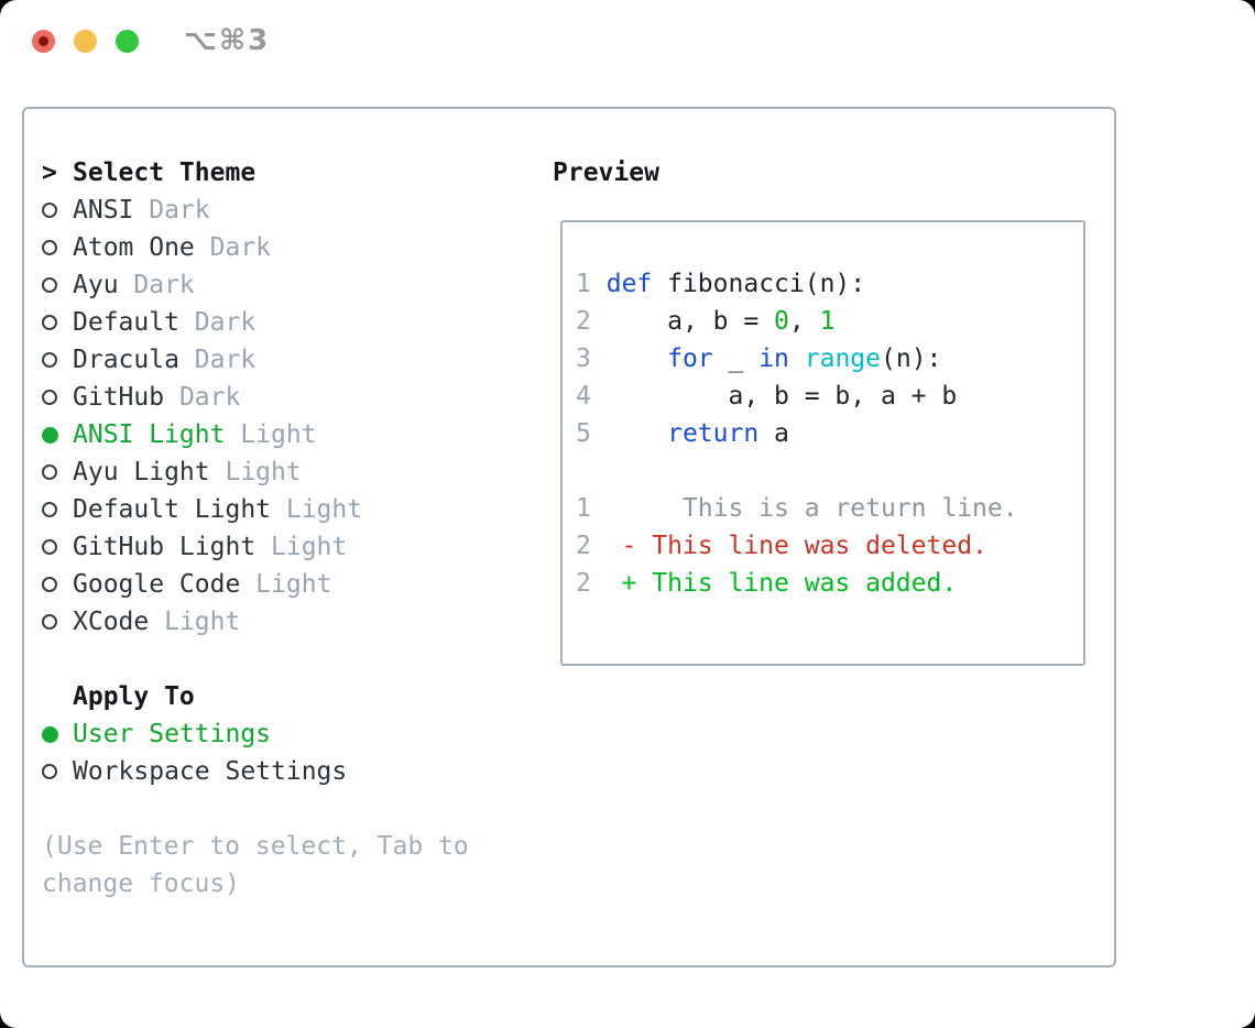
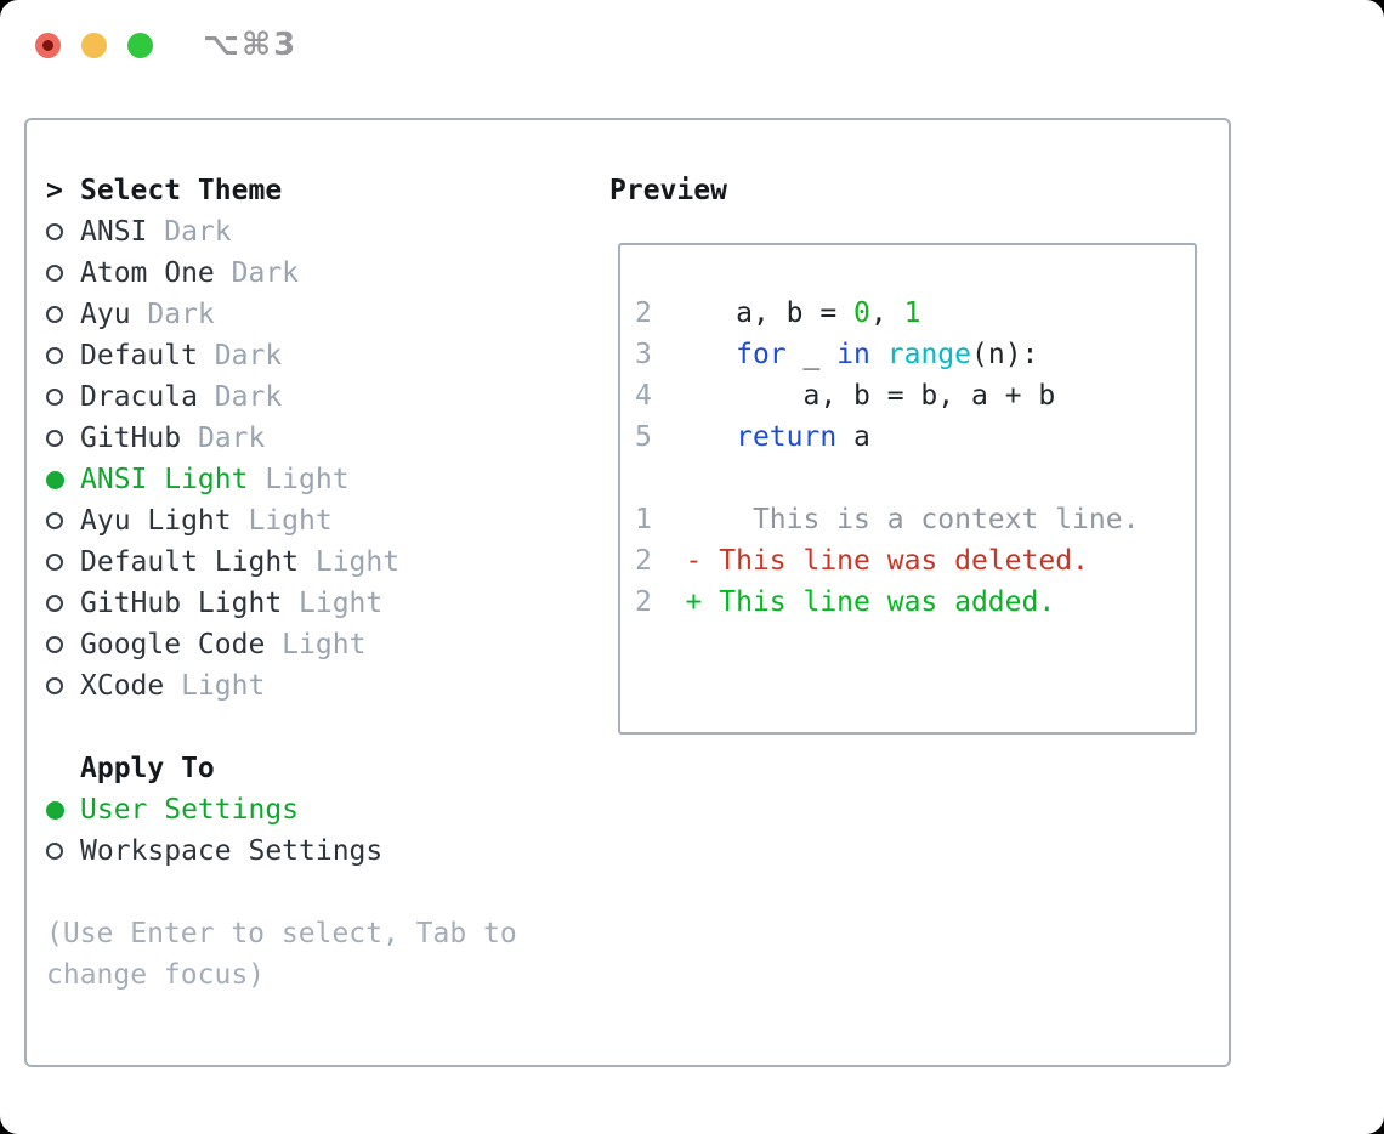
  ⌥⌘3
  >
  Select Theme
  ANSI
  Dark
  Atom One
  Dark
  Ayu
  Dark
  Default
  Dark
  Dracula
  Dark
  GitHub
  Dark
  ANSI Light
  Light
  Ayu Light
  Light
  Default Light
  Light
  GitHub Light
  Light
  Google Code
  Light
  XCode
  Light
  Apply To
  User Settings
  Workspace Settings
  (Use Enter to select, Tab to
  change focus)
  Preview
- 1 def fibonacci(n):
  2 a, b = 0, 1
  3 for _ in range(n):
  4 a, b = b, a + b
  5 return a
- 1 This is a return line.
+ 1 This is a context line.
  2 - This line was deleted.
  2 + This line was added.
